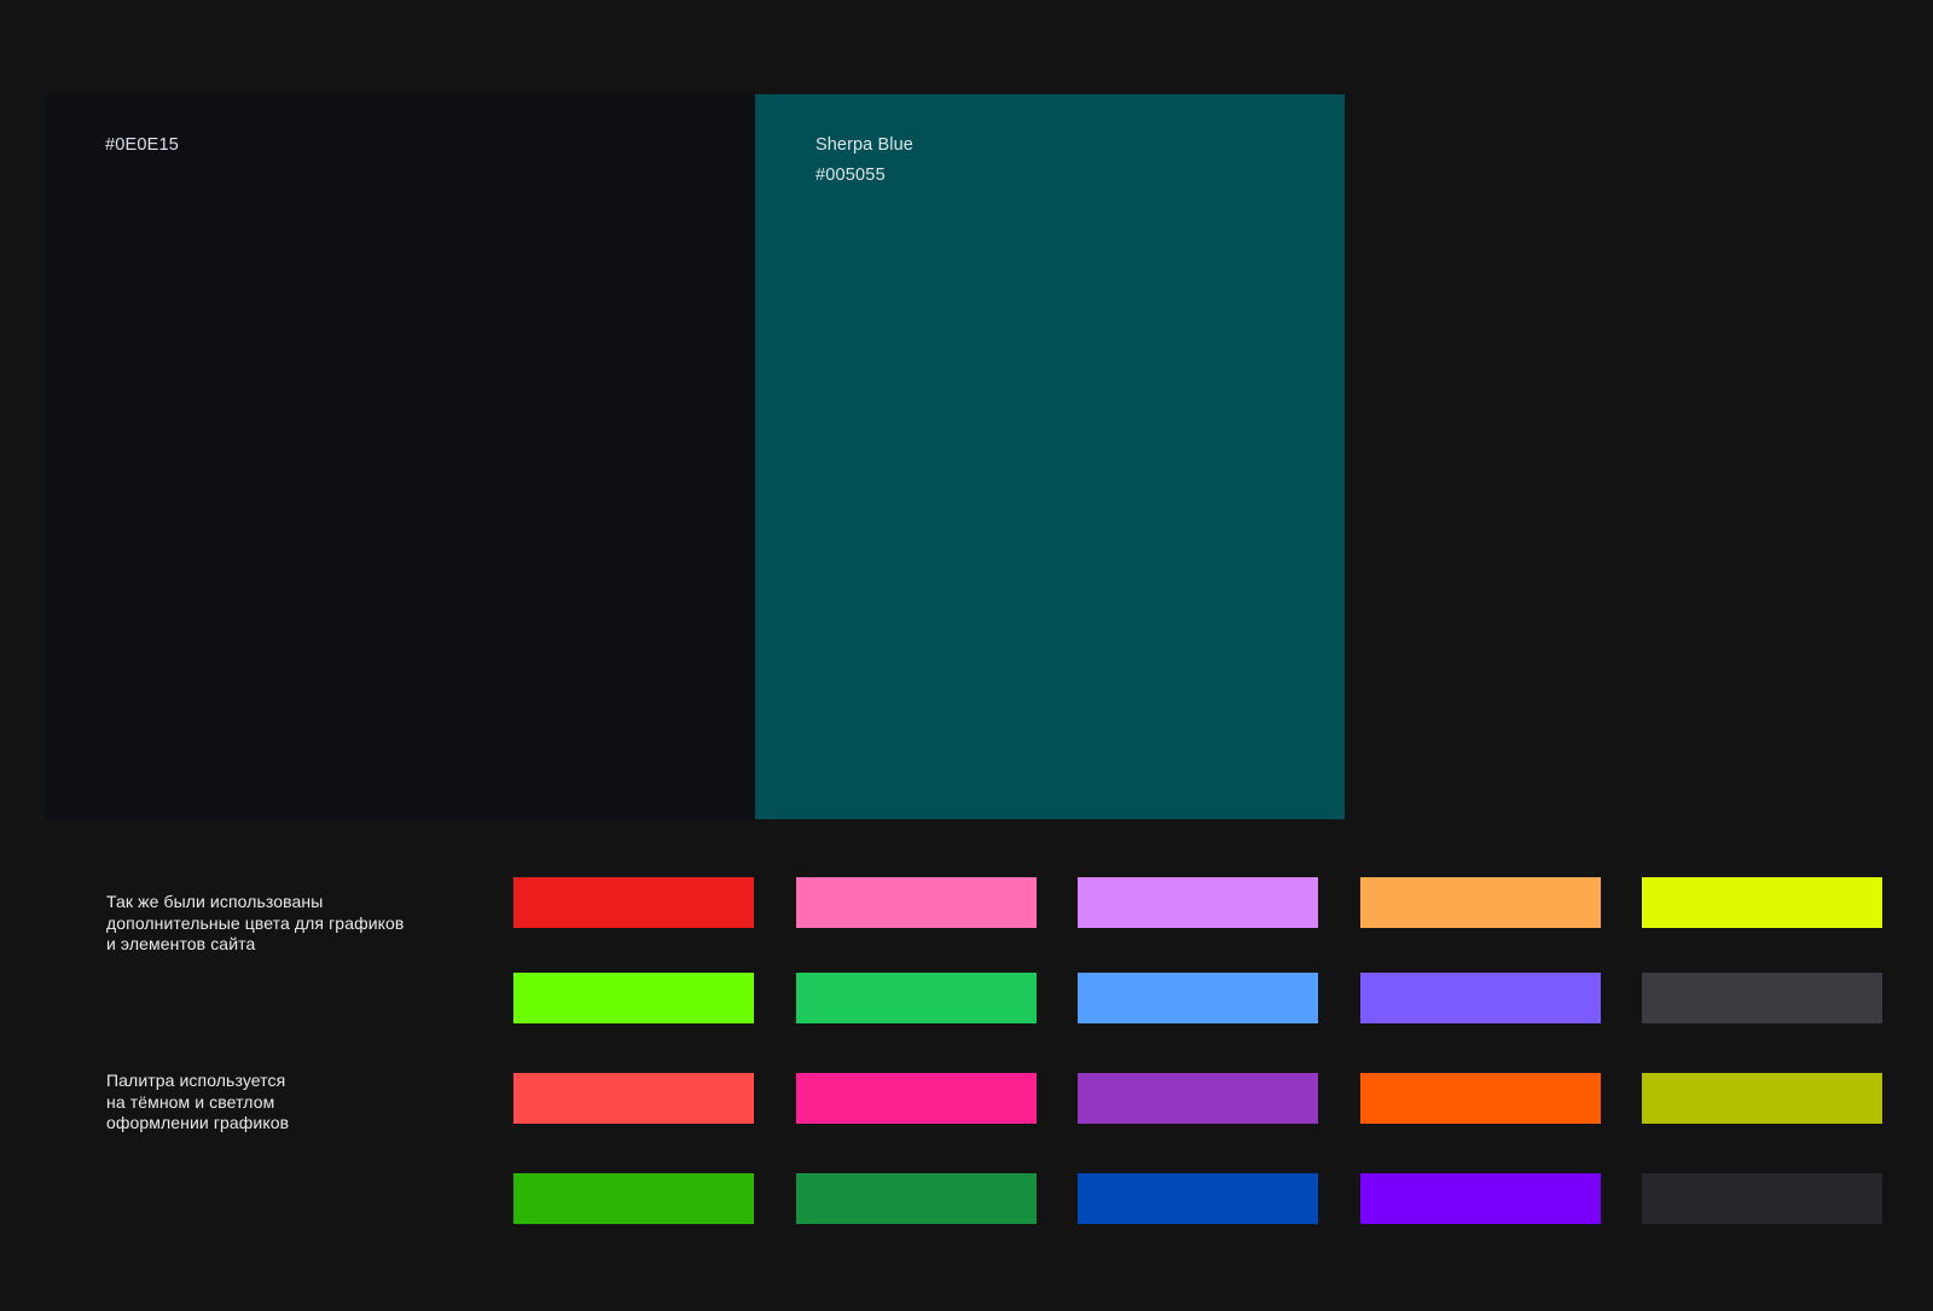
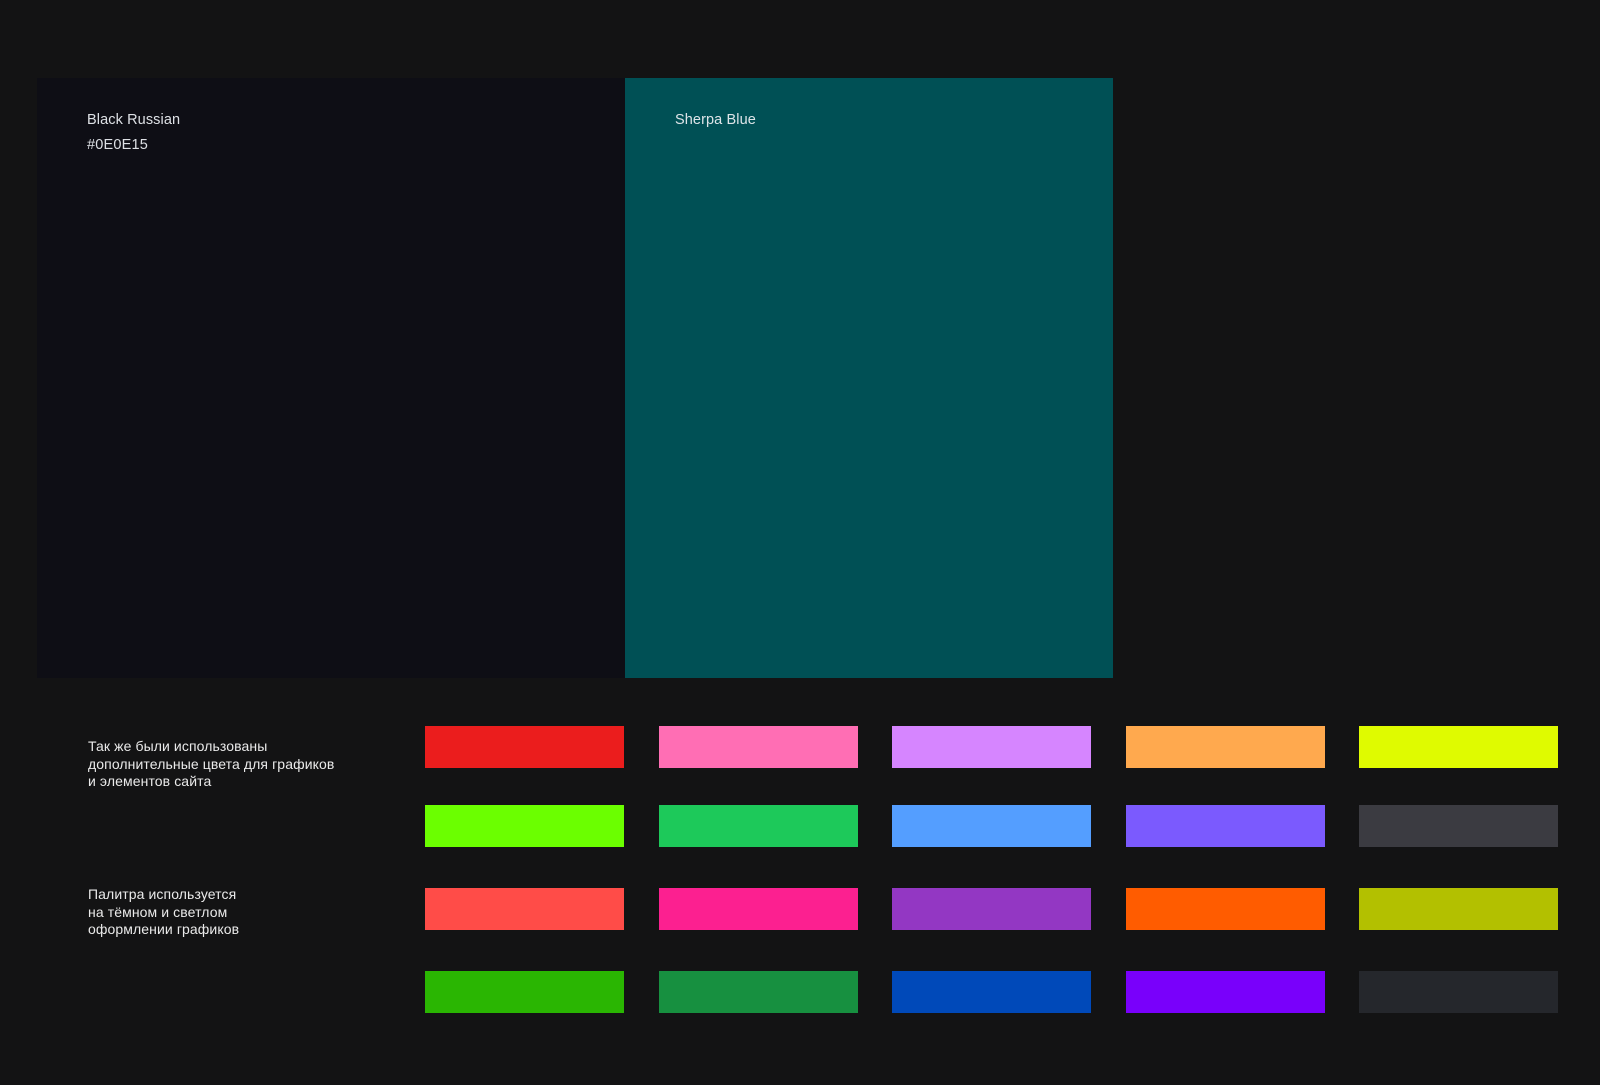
+ Black Russian
  #0E0E15
  Sherpa Blue
- #005055
  Так же были использованы
  дополнительные цвета для графиков
  и элементов сайта
  Палитра используется
  на тёмном и светлом
  оформлении графиков
